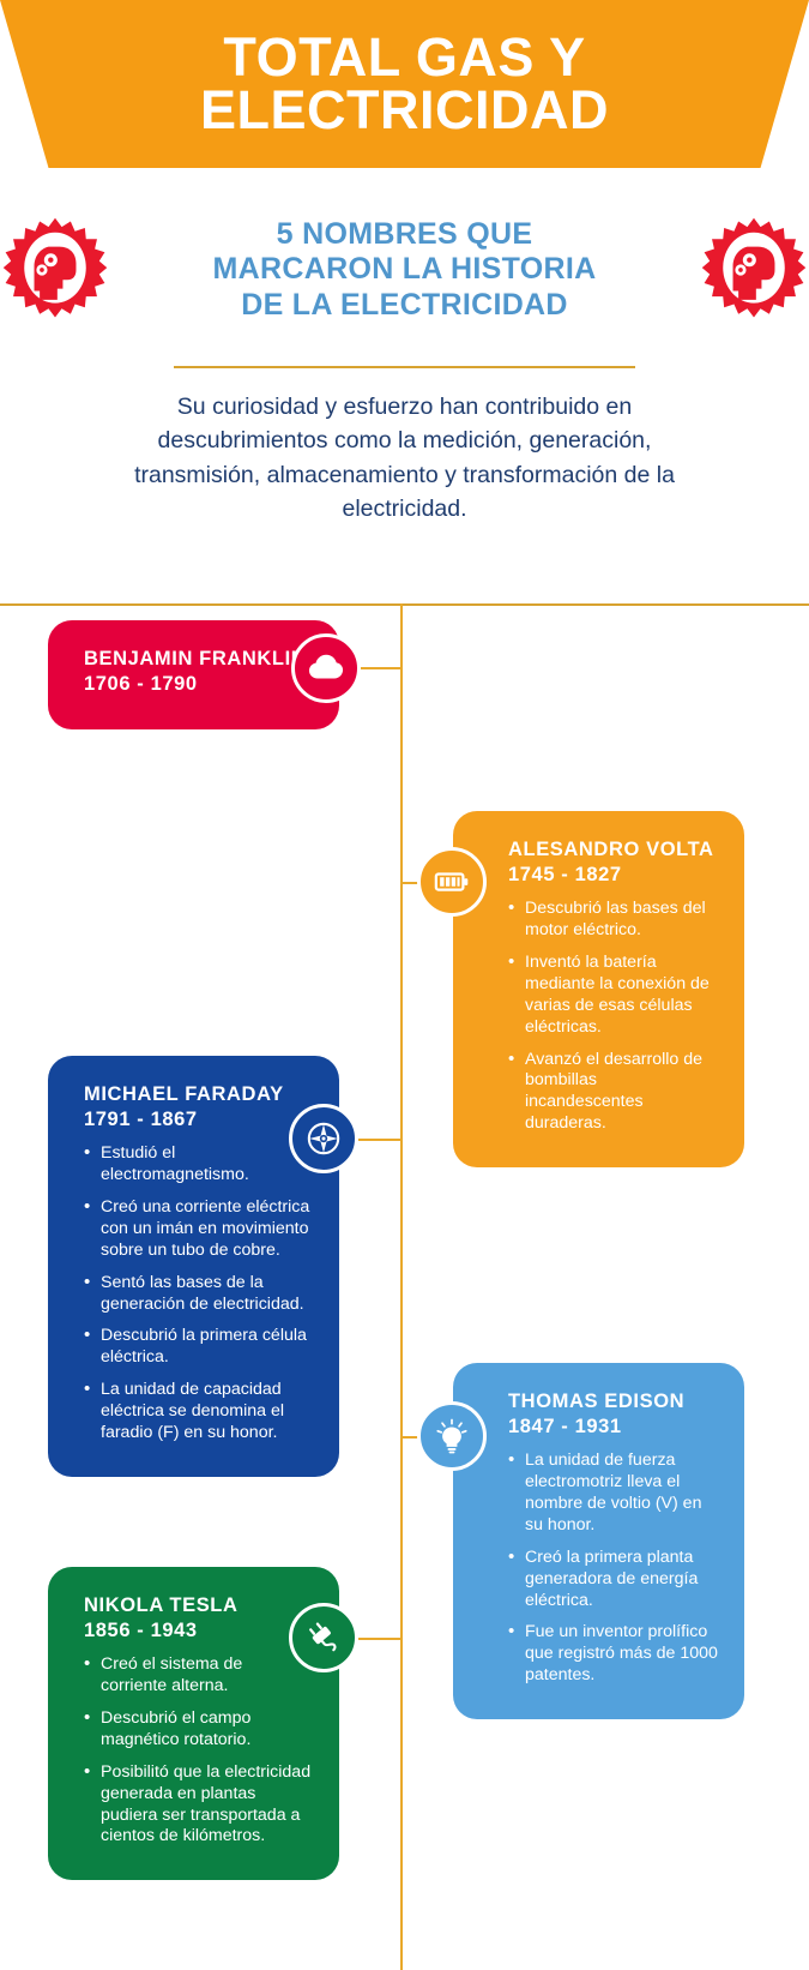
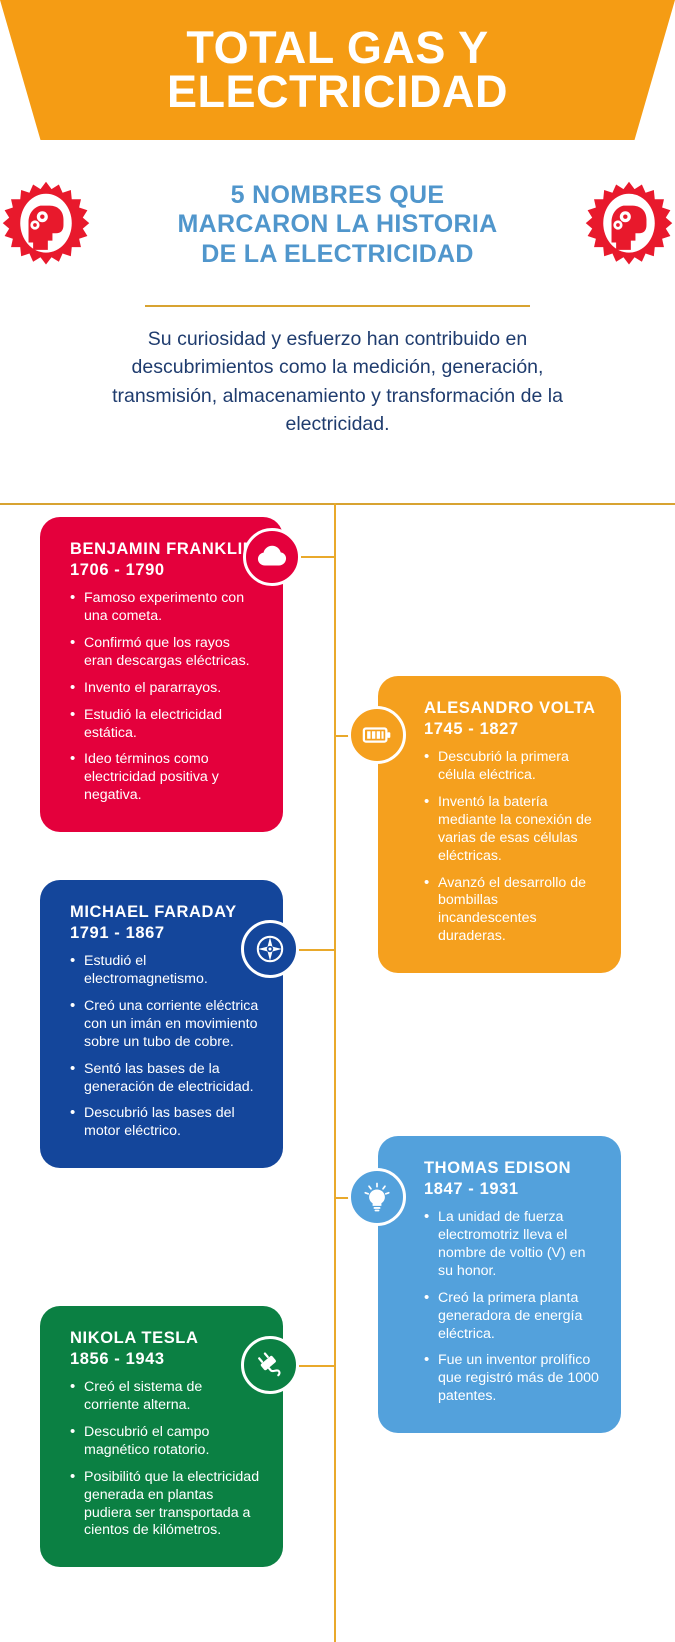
  TOTAL GAS Y
  ELECTRICIDAD
  5 NOMBRES QUE
  MARCARON LA HISTORIA
  DE LA ELECTRICIDAD
  Su curiosidad y esfuerzo han contribuido en descubrimientos como la medición, generación, transmisión, almacenamiento y transformación de la electricidad.
  BENJAMIN FRANKLI
  1706 - 1790
+ Famoso experimento con una cometa.
+ Confirmó que los rayos eran descargas eléctricas.
+ Invento el pararrayos.
+ Estudió la electricidad estática.
+ Ideo términos como electricidad positiva y negativa.
  ALESANDRO VOLTA
  1745 - 1827
- Descubrió las bases del motor eléctrico.
+ Descubrió la primera célula eléctrica.
  Inventó la batería mediante la conexión de varias de esas células eléctricas.
  Avanzó el desarrollo de bombillas incandescentes duraderas.
  MICHAEL FARADAY
  1791 - 1867
  Estudió el electromagnetismo.
  Creó una corriente eléctrica con un imán en movimiento sobre un tubo de cobre.
  Sentó las bases de la generación de electricidad.
- Descubrió la primera célula eléctrica.
+ Descubrió las bases del motor eléctrico.
- La unidad de capacidad eléctrica se denomina el faradio (F) en su honor.
  THOMAS EDISON
  1847 - 1931
  La unidad de fuerza electromotriz lleva el nombre de voltio (V) en su honor.
  Creó la primera planta generadora de energía eléctrica.
  Fue un inventor prolífico que registró más de 1000 patentes.
  NIKOLA TESLA
  1856 - 1943
  Creó el sistema de corriente alterna.
  Descubrió el campo magnético rotatorio.
  Posibilitó que la electricidad generada en plantas pudiera ser transportada a cientos de kilómetros.
